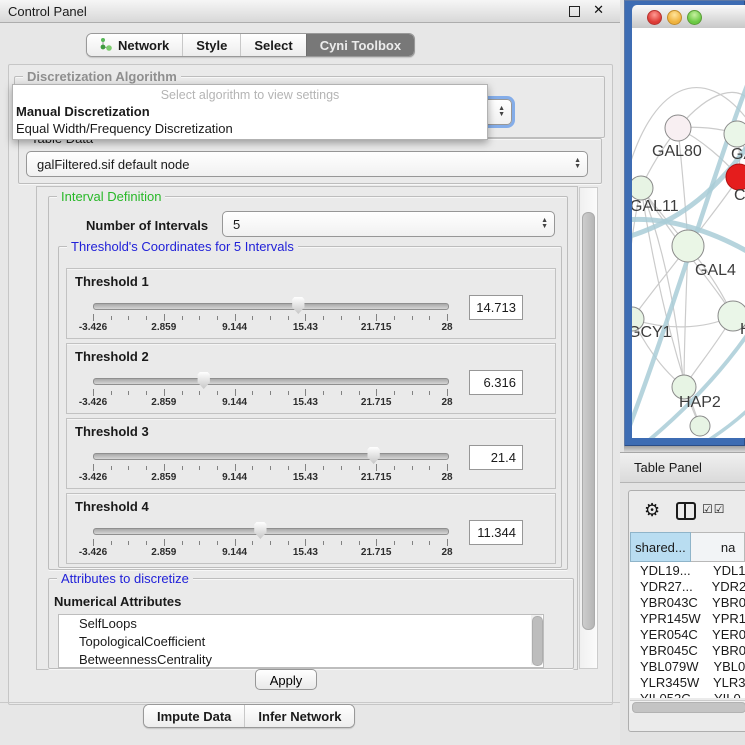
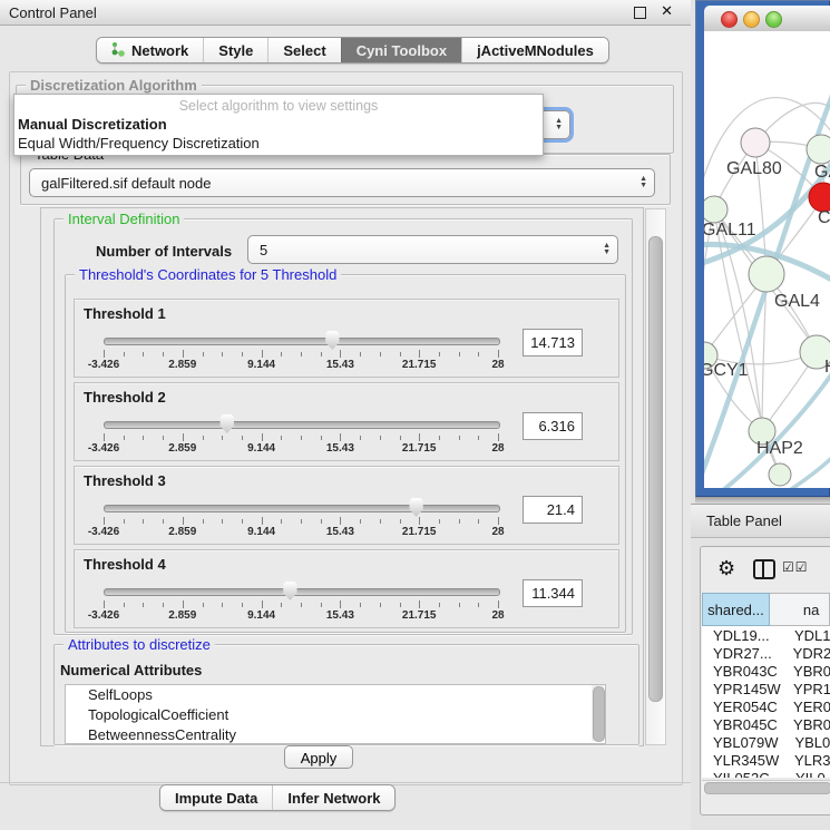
  Control Panel
  ✕
  Network
  Style
  Select
  Cyni Toolbox
+ jActiveMNodules
  Discretization Algorithm
  Select algorithm to view settings
  Manual Discretization
  Equal Width/Frequency Discretization
  galFiltered.sif default node
  Interval Definition
  Number of Intervals
  5
- Threshold's Coordinates for 5 Intervals
+ Threshold's Coordinates for 5 Threshold
  Threshold 1
  -3.426
  2.859
  9.144
  15.43
  21.715
  28
  14.713
  Threshold 2
  -3.426
  2.859
  9.144
  15.43
  21.715
  28
  6.316
  Threshold 3
  -3.426
  2.859
  9.144
  15.43
  21.715
  28
  21.4
  Threshold 4
  -3.426
  2.859
  9.144
  15.43
  21.715
  28
  11.344
  Attributes to discretize
  Numerical Attributes
  SelfLoops
  TopologicalCoefficient
  BetweennessCentrality
  Apply
  Impute Data
  Infer Network
  GAL80
  C
  GAL11
  GAL4
  GCY1
  HAP2
  Table Panel
  ⚙
  ☑☑
  shared...
  na
  YDL19...
  YDL1
  YDR27...
  YDR2
  YBR043C
  YBR0
  YPR145W
  YPR1
  YER054C
  YER0
  YBR045C
  YBR0
  YBL079W
  YBL0
  YLR345W
  YLR3
